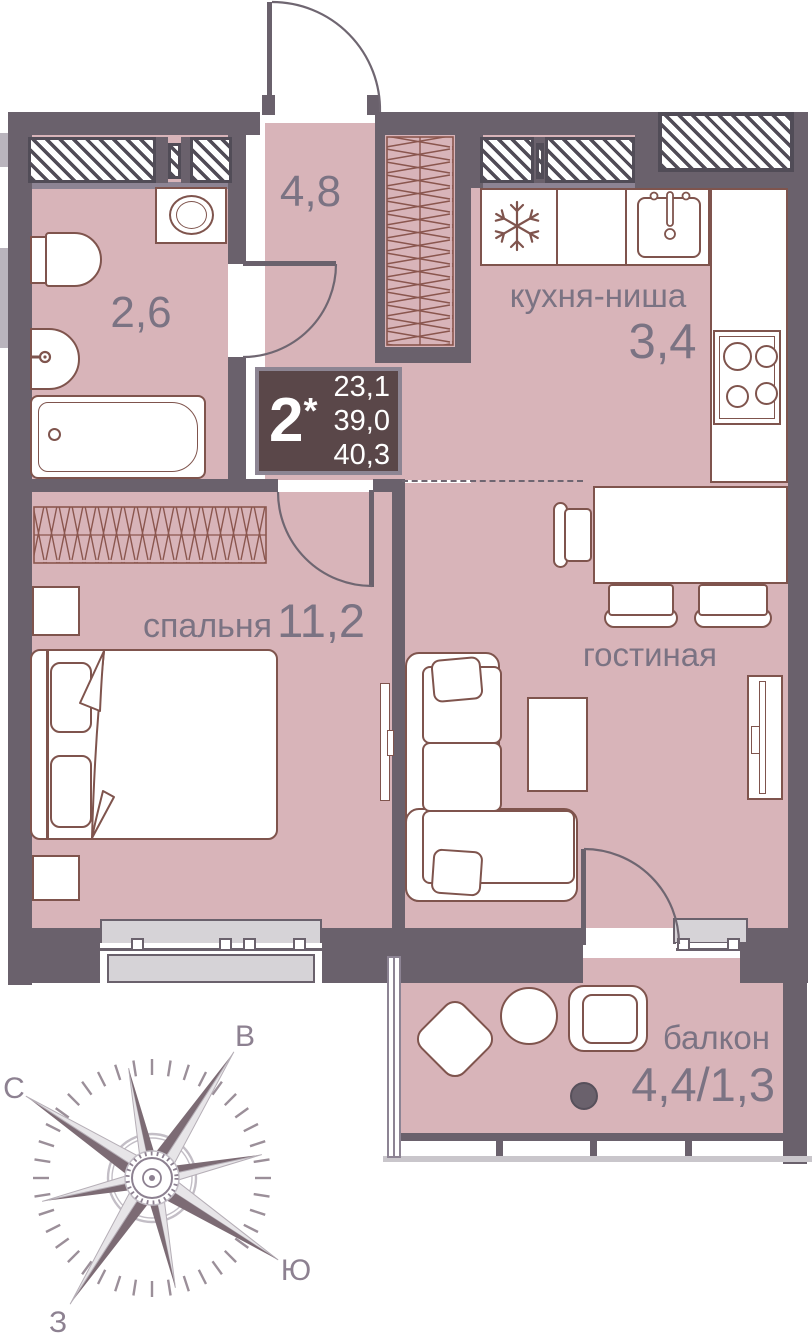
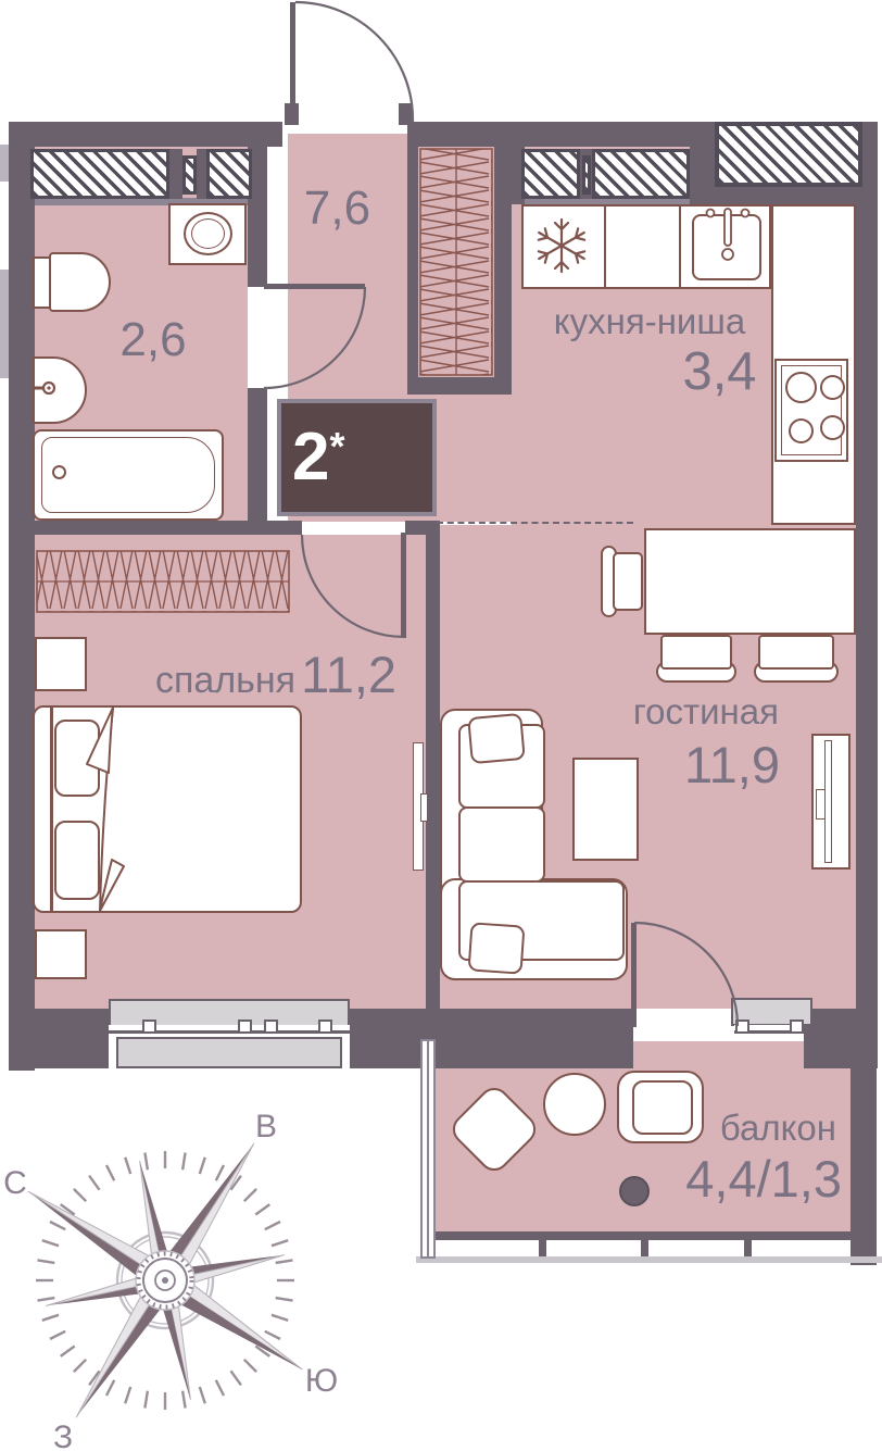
  2*
- 23,1
- 39,0
- 40,3
  2,6
- 4,8
+ 7,6
  кухня-ниша
  3,4
  спальня
  11,2
  гостиная
+ 11,9
  балкон
  4,4/1,3
  С
  В
  Ю
  З
